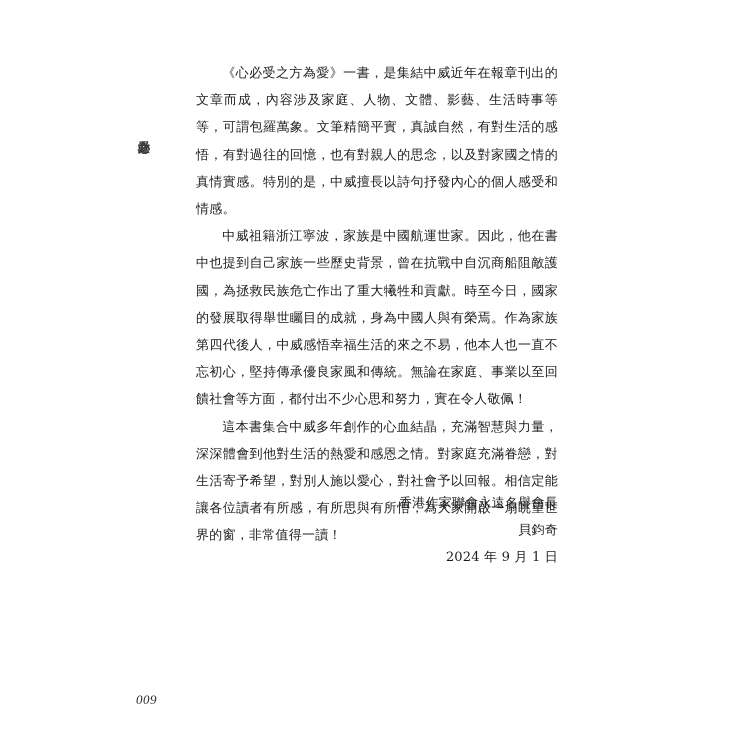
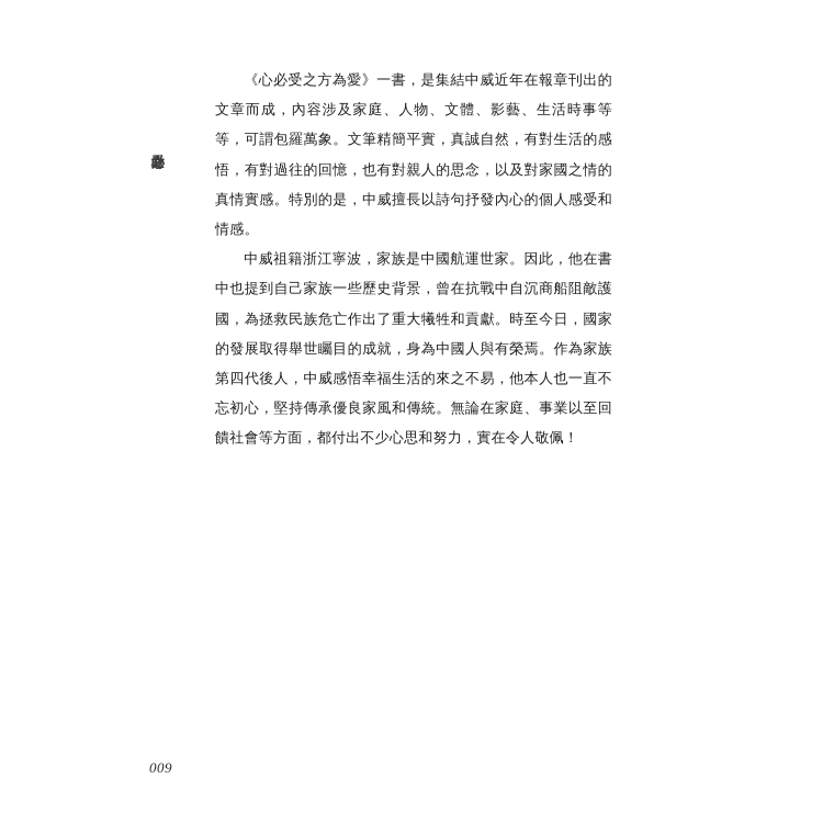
  《心必受之方為愛》一書，是集結中威近年在報章刊出的文章而成，內容涉及家庭、人物、文體、影藝、生活時事等等，可謂包羅萬象。文筆精簡平實，真誠自然，有對生活的感悟，有對過往的回憶，也有對親人的思念，以及對家國之情的真情實感。特別的是，中威擅長以詩句抒發內心的個人感受和情感。
  中威祖籍浙江寧波，家族是中國航運世家。因此，他在書中也提到自己家族一些歷史背景，曾在抗戰中自沉商船阻敵護國，為拯救民族危亡作出了重大犧牲和貢獻。時至今日，國家的發展取得舉世矚目的成就，身為中國人與有榮焉。作為家族第四代後人，中威感悟幸福生活的來之不易，他本人也一直不忘初心，堅持傳承優良家風和傳統。無論在家庭、事業以至回饋社會等方面，都付出不少心思和努力，實在令人敬佩！
- 這本書集合中威多年創作的心血結晶，充滿智慧與力量，深深體會到他對生活的熱愛和感恩之情。對家庭充滿眷戀，對生活寄予希望，對別人施以愛心，對社會予以回報。相信定能讓各位讀者有所感，有所思與有所悟，為大家開啟一扇眺望世界的窗，非常值得一讀！
- 香港作家聯會永遠名譽會長
- 貝鈞奇
- 2024 年 9 月 1 日
  009
